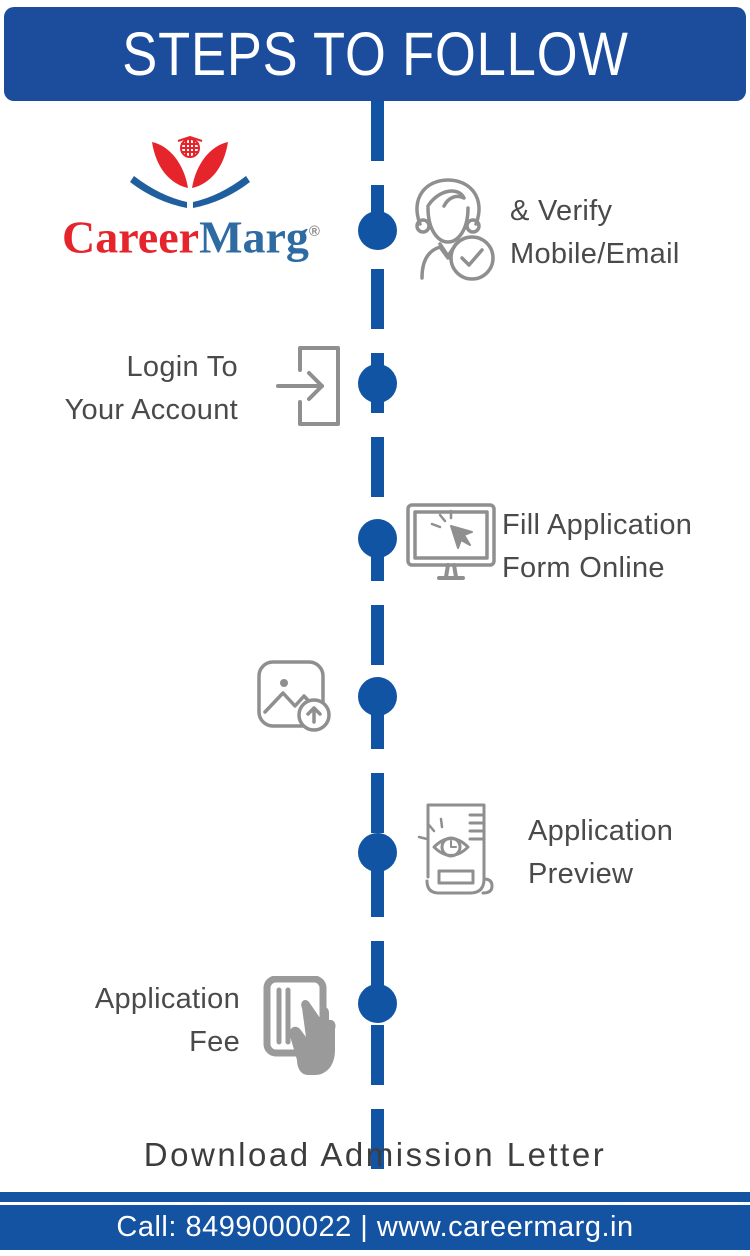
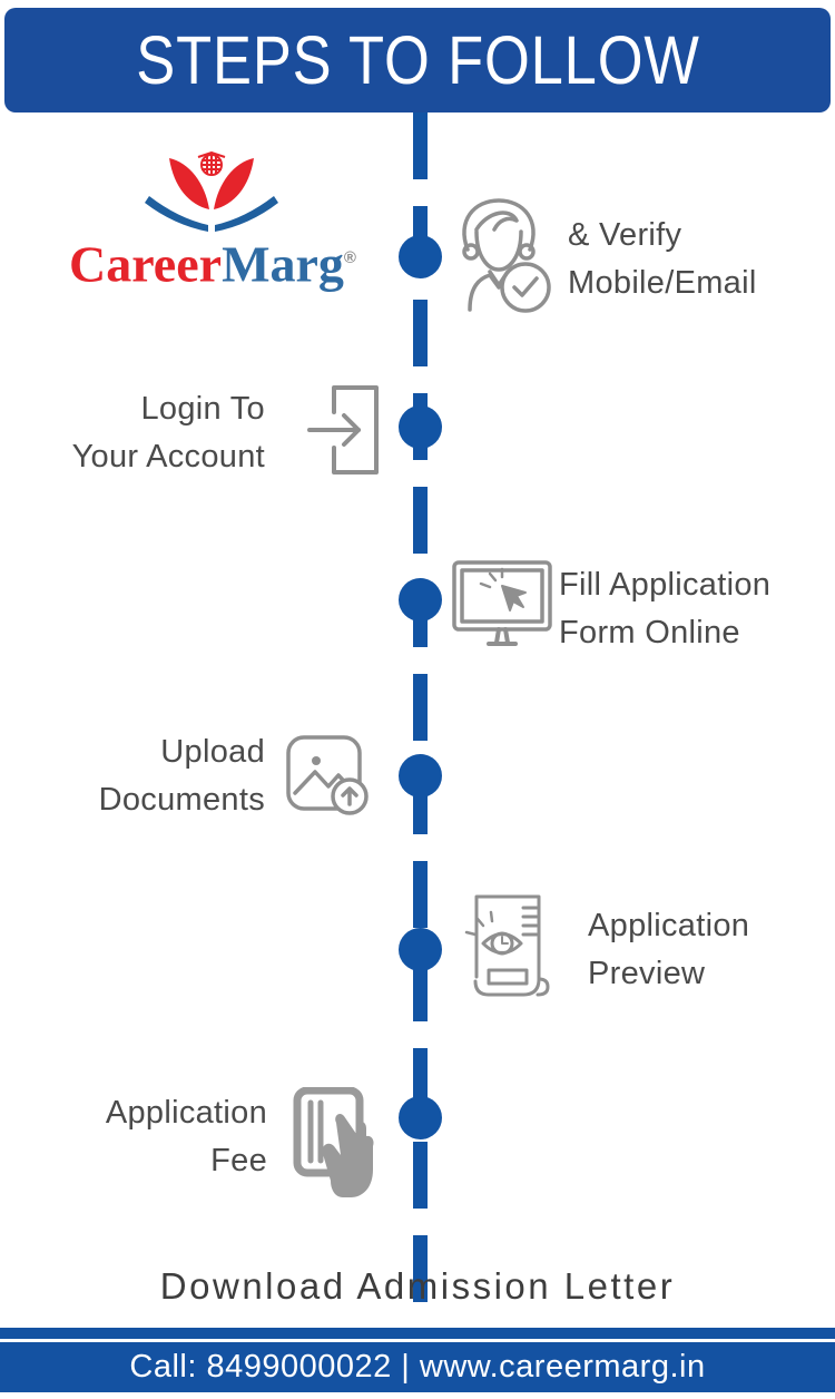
  STEPS TO FOLLOW
  CareerMarg®
  & Verify
  Mobile/Email
  Login To
  Your Account
  Fill Application
  Form Online
+ Upload
+ Documents
  Application
  Preview
  Application
  Fee
  Download Admission Letter
  Call: 8499000022 | www.careermarg.in
